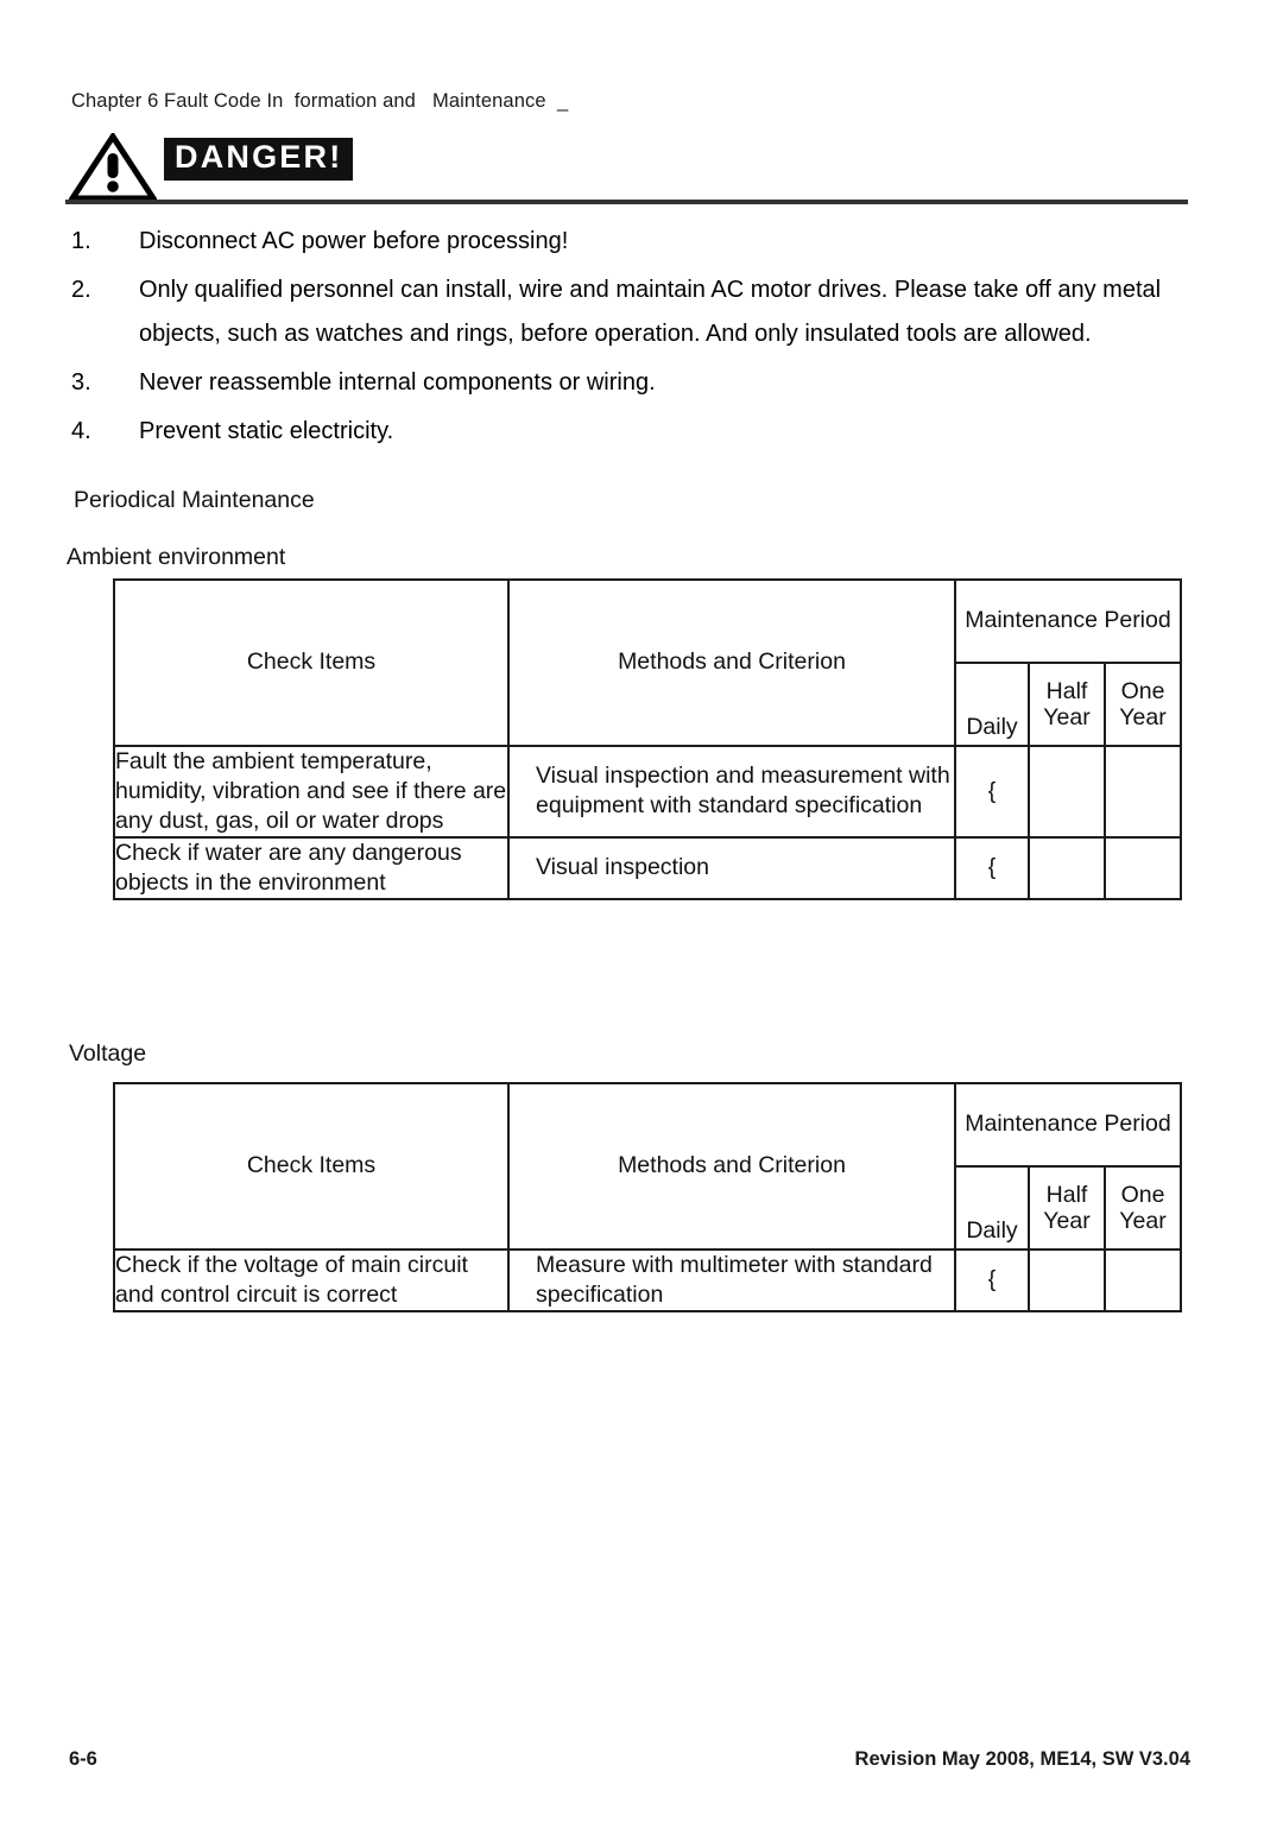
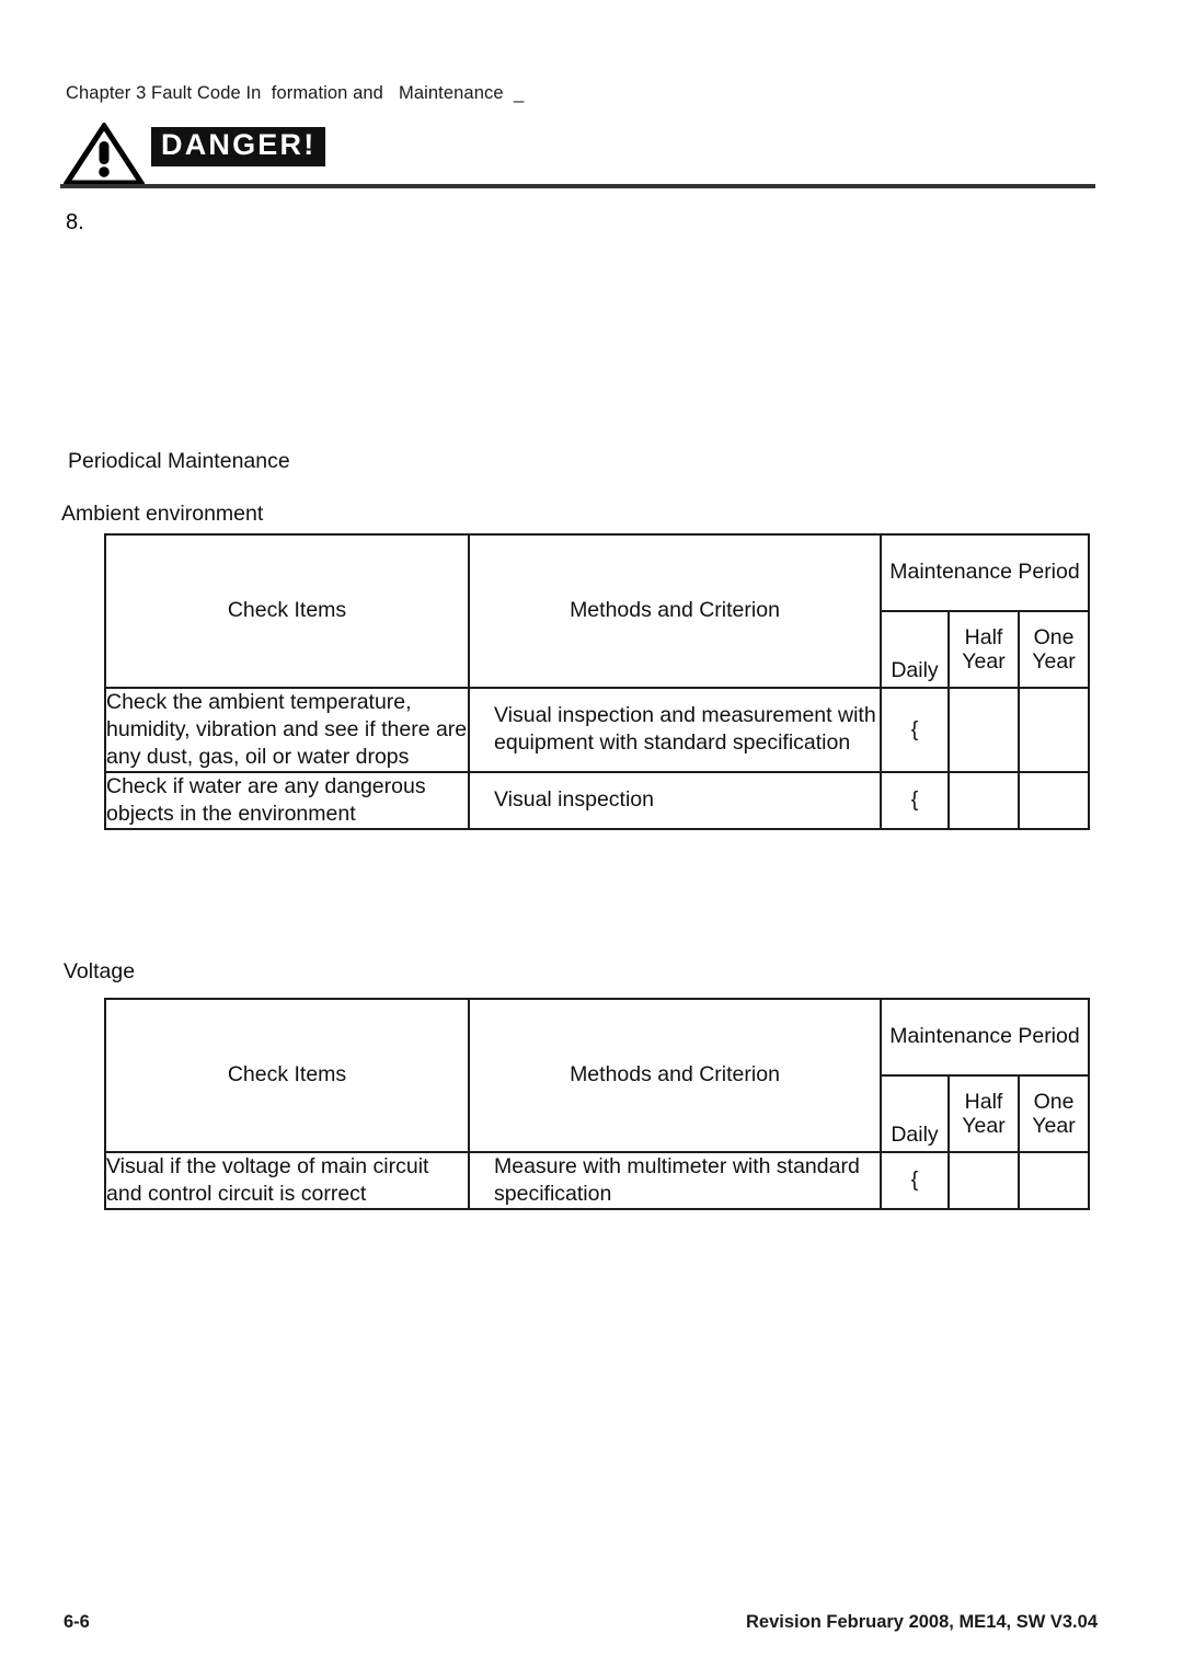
- Chapter 6 Fault Code In formation and Maintenance _
+ Chapter 3 Fault Code In formation and Maintenance _
  DANGER!
- 1.
+ 8.
- Disconnect AC power before processing!
- 2.
- Only qualified personnel can install, wire and maintain AC motor drives. Please take off any metal objects, such as watches and rings, before operation. And only insulated tools are allowed.
- 3.
- Never reassemble internal components or wiring.
- 4.
- Prevent static electricity.
  Periodical Maintenance
  Ambient environment
  Voltage
  Check Items	Methods and Criterion	Maintenance Period
  Daily	Half Year	One Year
- Fault the ambient temperature, humidity, vibration and see if there are any dust, gas, oil or water drops	Visual inspection and measurement with equipment with standard specification	{
+ Check the ambient temperature, humidity, vibration and see if there are any dust, gas, oil or water drops	Visual inspection and measurement with equipment with standard specification	{
  Check if water are any dangerous objects in the environment	Visual inspection	{
  Check Items	Methods and Criterion	Maintenance Period
  Daily	Half Year	One Year
- Check if the voltage of main circuit and control circuit is correct	Measure with multimeter with standard specification	{
+ Visual if the voltage of main circuit and control circuit is correct	Measure with multimeter with standard specification	{
  6-6
- Revision May 2008, ME14, SW V3.04
+ Revision February 2008, ME14, SW V3.04
